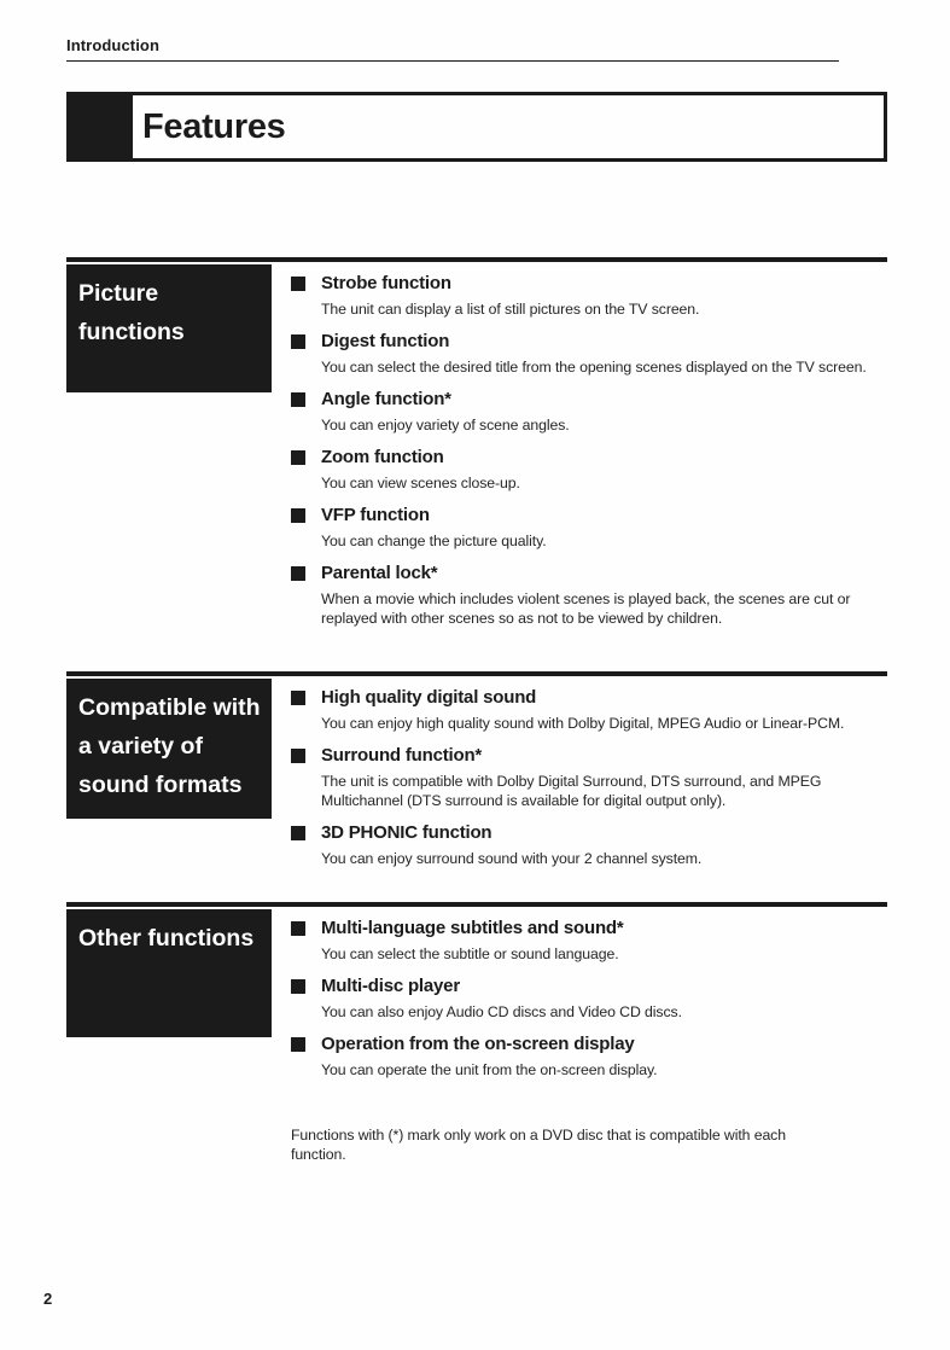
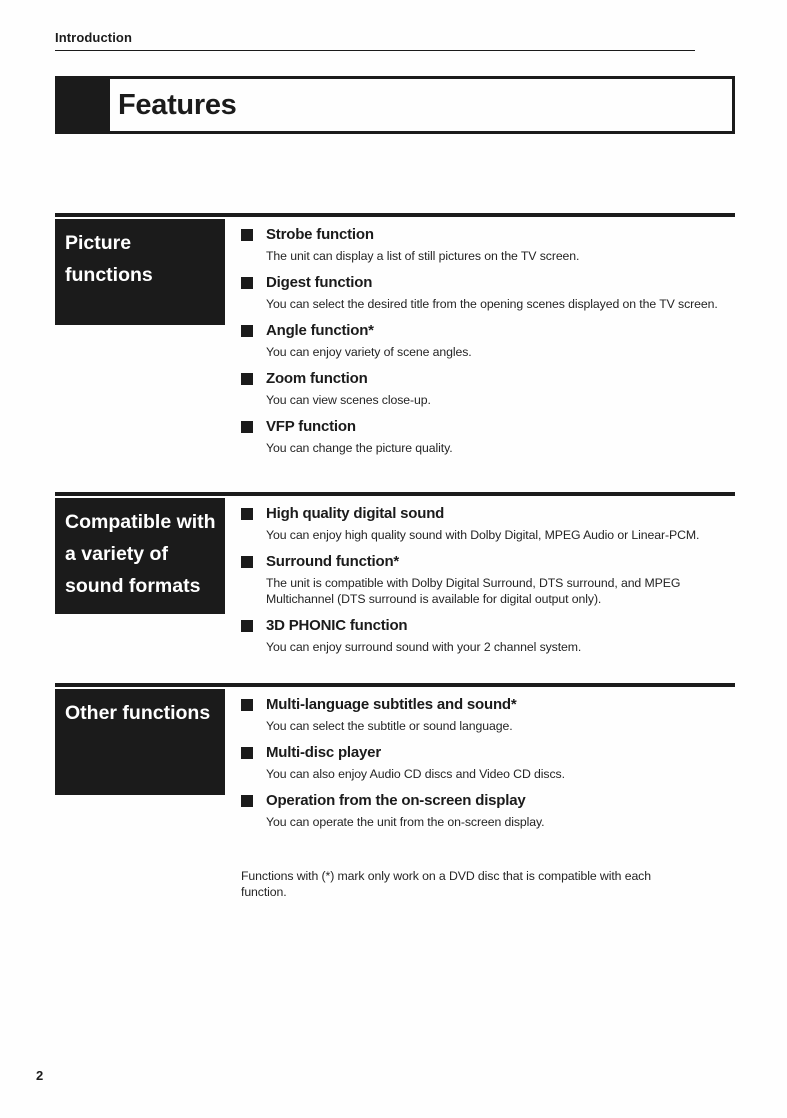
  Introduction
  Features
  Picture functions
  Strobe function
  The unit can display a list of still pictures on the TV screen.
  Digest function
  You can select the desired title from the opening scenes displayed on the TV screen.
  Angle function*
  You can enjoy variety of scene angles.
  Zoom function
  You can view scenes close-up.
  VFP function
  You can change the picture quality.
- Parental lock*
- When a movie which includes violent scenes is played back, the scenes are cut or replayed with other scenes so as not to be viewed by children.
  Compatible with a variety of sound formats
  High quality digital sound
  You can enjoy high quality sound with Dolby Digital, MPEG Audio or Linear-PCM.
  Surround function*
  The unit is compatible with Dolby Digital Surround, DTS surround, and MPEG Multichannel (DTS surround is available for digital output only).
  3D PHONIC function
  You can enjoy surround sound with your 2 channel system.
  Other functions
  Multi-language subtitles and sound*
  You can select the subtitle or sound language.
  Multi-disc player
  You can also enjoy Audio CD discs and Video CD discs.
  Operation from the on-screen display
  You can operate the unit from the on-screen display.
  Functions with (*) mark only work on a DVD disc that is compatible with each function.
  2
